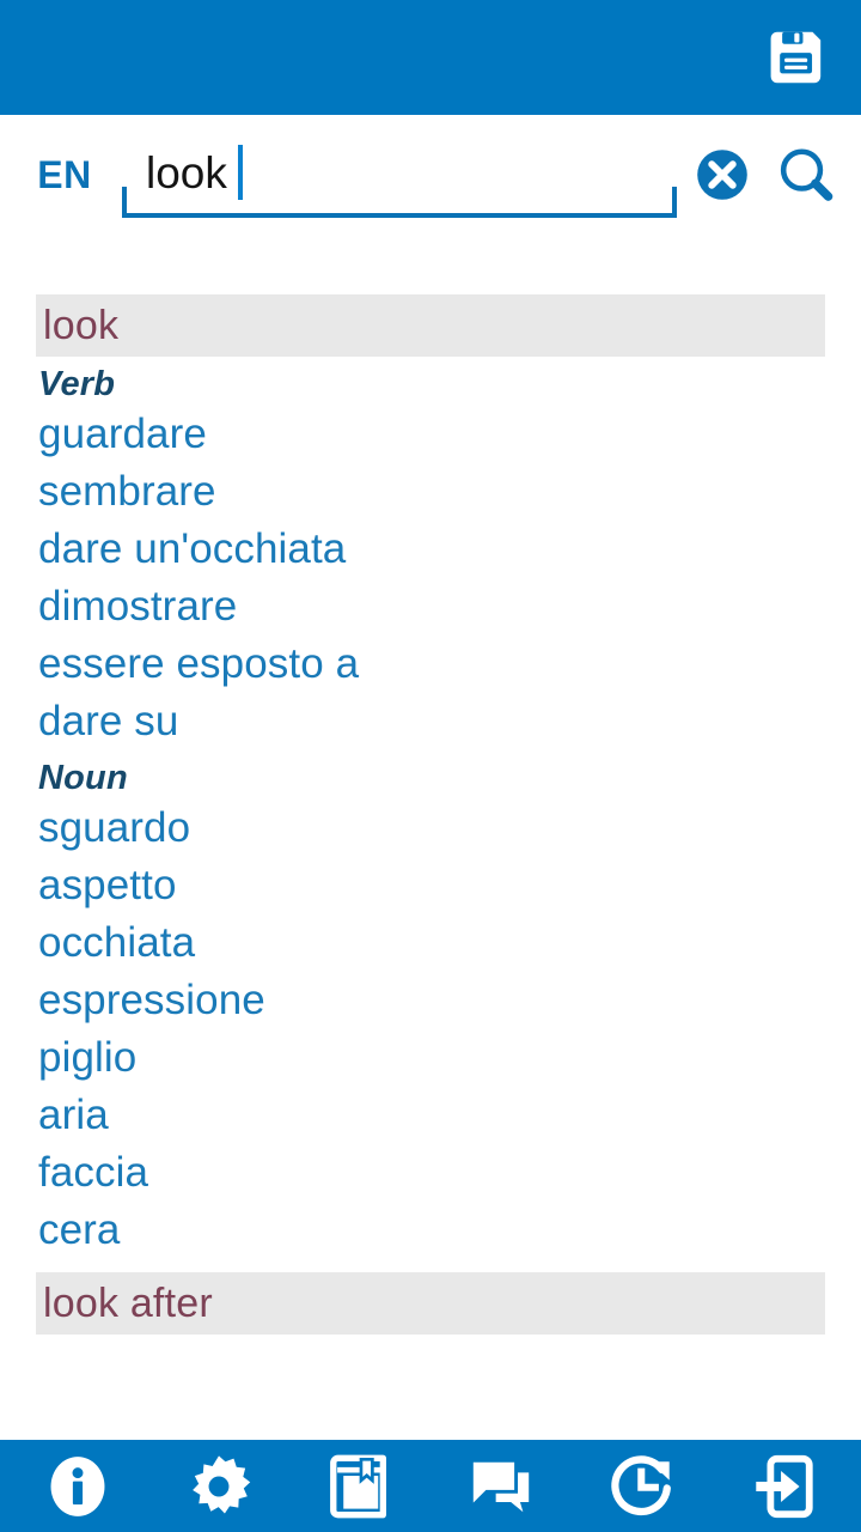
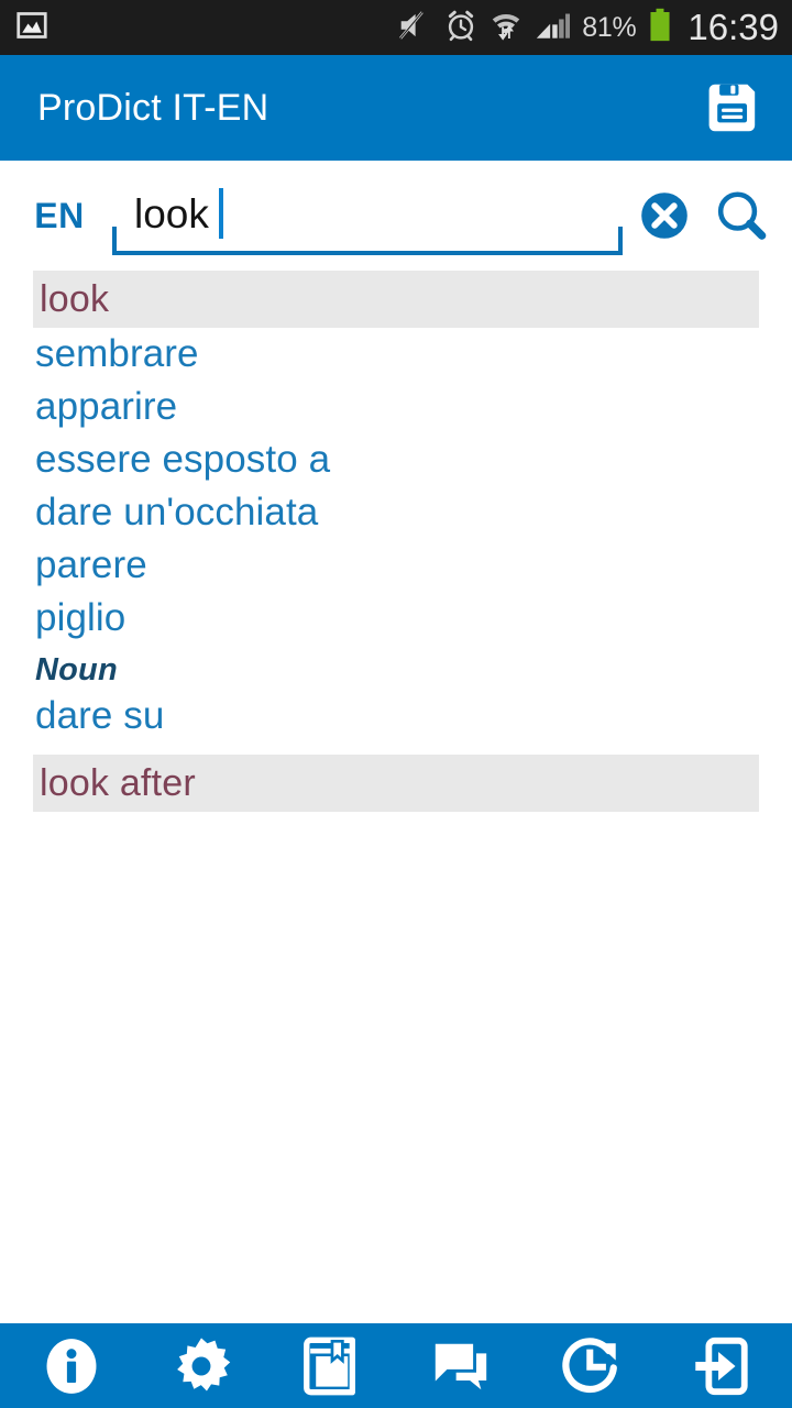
+ 81%
+ 16:39
+ ProDict IT-EN
  EN
  look
  look
- Verb
- guardare
  sembrare
+ apparire
- dare un'occhiata
+ essere esposto a
- dimostrare
- essere esposto a
+ dare un'occhiata
+ parere
- dare su
+ piglio
  Noun
- sguardo
- aspetto
- occhiata
- espressione
- piglio
+ dare su
- aria
- faccia
- cera
  look after
